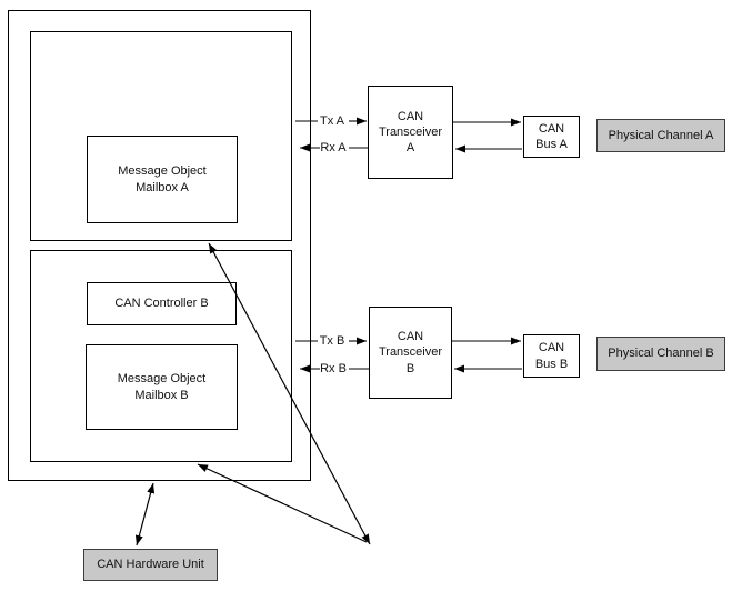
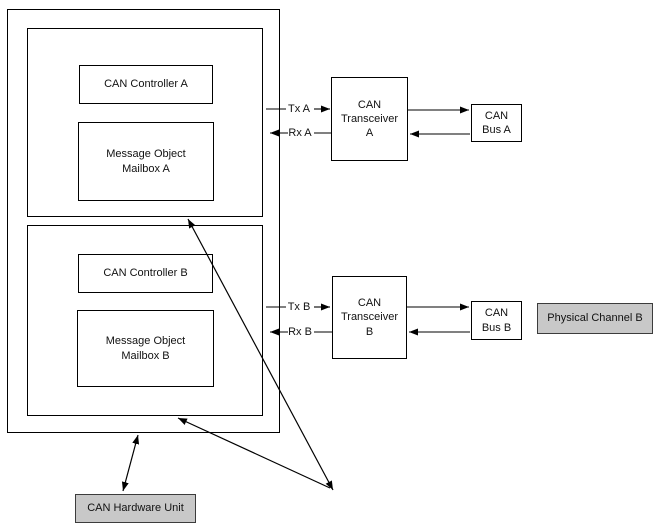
+ CAN Controller A
  Message Object
  Mailbox A
  CAN Controller B
  Message Object
  Mailbox B
  Tx A
  Rx A
  Tx B
  Rx B
  CAN
  Transceiver
  A
  CAN
  Bus A
- Physical Channel A
  CAN
  Transceiver
  B
  CAN
  Bus B
  Physical Channel B
  CAN Hardware Unit
